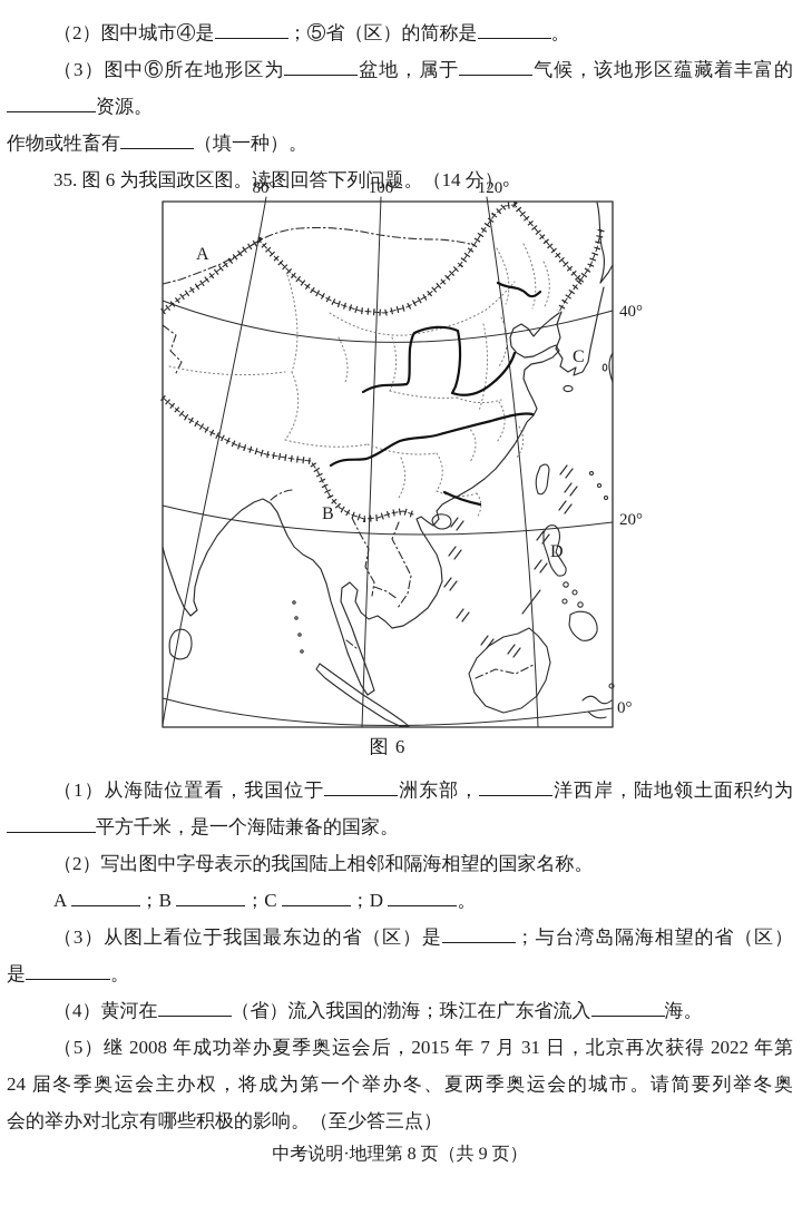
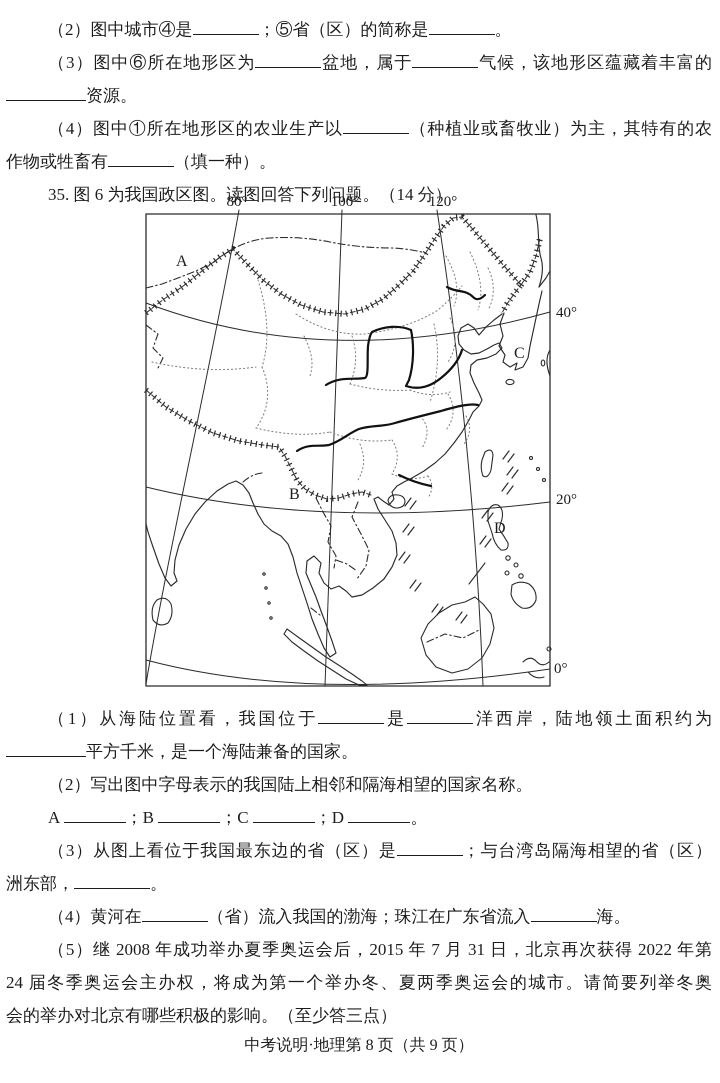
  （2）图中城市④是 ；⑤省（区）的简称是 。
  （3）图中⑥所在地形区为 盆地，属于 气候，该地形区蕴藏着丰富的
  资源。
+ （4）图中①所在地形区的农业生产以 （种植业或畜牧业）为主，其特有的农
  作物或牲畜有 （填一种）。
  35. 图 6 为我国政区图。读图回答下列问题。（14 分）
  80°
  100°
  120°
  40°
  20°
  0°
  A
  B
  C
  D
- 图 6
- （1）从海陆位置看，我国位于 洲东部， 洋西岸，陆地领土面积约为
+ （1）从海陆位置看，我国位于 是 洋西岸，陆地领土面积约为
  平方千米，是一个海陆兼备的国家。
  （2）写出图中字母表示的我国陆上相邻和隔海相望的国家名称。
  A ；B ；C ；D 。
  （3）从图上看位于我国最东边的省（区）是 ；与台湾岛隔海相望的省（区）
- 是 。
+ 洲东部， 。
  （4）黄河在 （省）流入我国的渤海；珠江在广东省流入 海。
  （5）继 2008 年成功举办夏季奥运会后，2015 年 7 月 31 日，北京再次获得 2022 年第
  24 届冬季奥运会主办权，将成为第一个举办冬、夏两季奥运会的城市。请简要列举冬奥
  会的举办对北京有哪些积极的影响。（至少答三点）
  中考说明·地理第 8 页（共 9 页）
